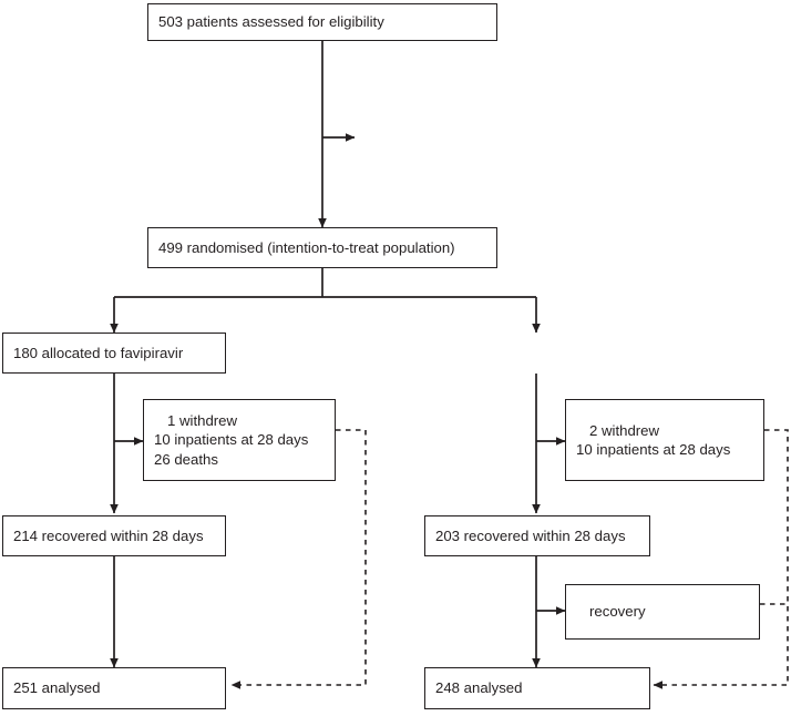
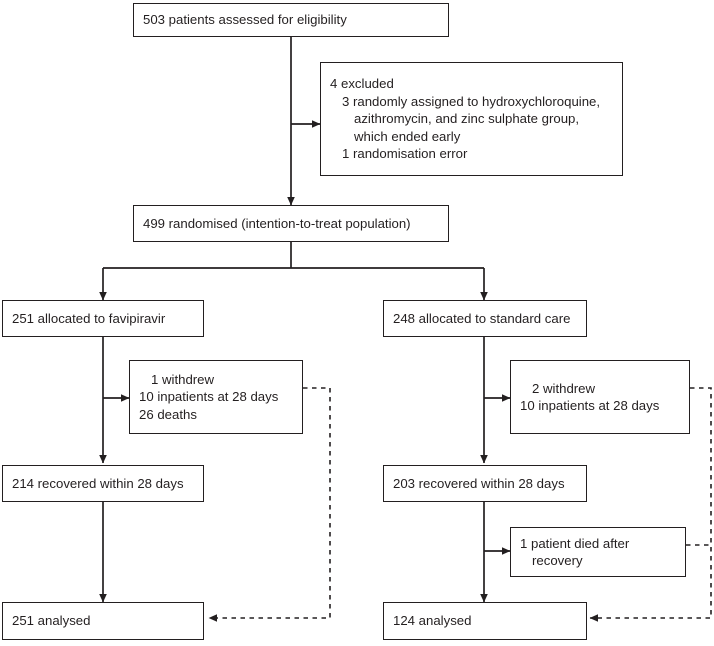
  503 patients assessed for eligibility
+ 4 excluded
+ 3 randomly assigned to hydroxychloroquine,
+ azithromycin, and zinc sulphate group,
+ which ended early
+ 1 randomisation error
  499 randomised (intention-to-treat population)
- 180 allocated to favipiravir
+ 251 allocated to favipiravir
+ 248 allocated to standard care
  1 withdrew
  10 inpatients at 28 days
  26 deaths
  2 withdrew
  10 inpatients at 28 days
  214 recovered within 28 days
  203 recovered within 28 days
+ 1 patient died after
  recovery
  251 analysed
- 248 analysed
+ 124 analysed
